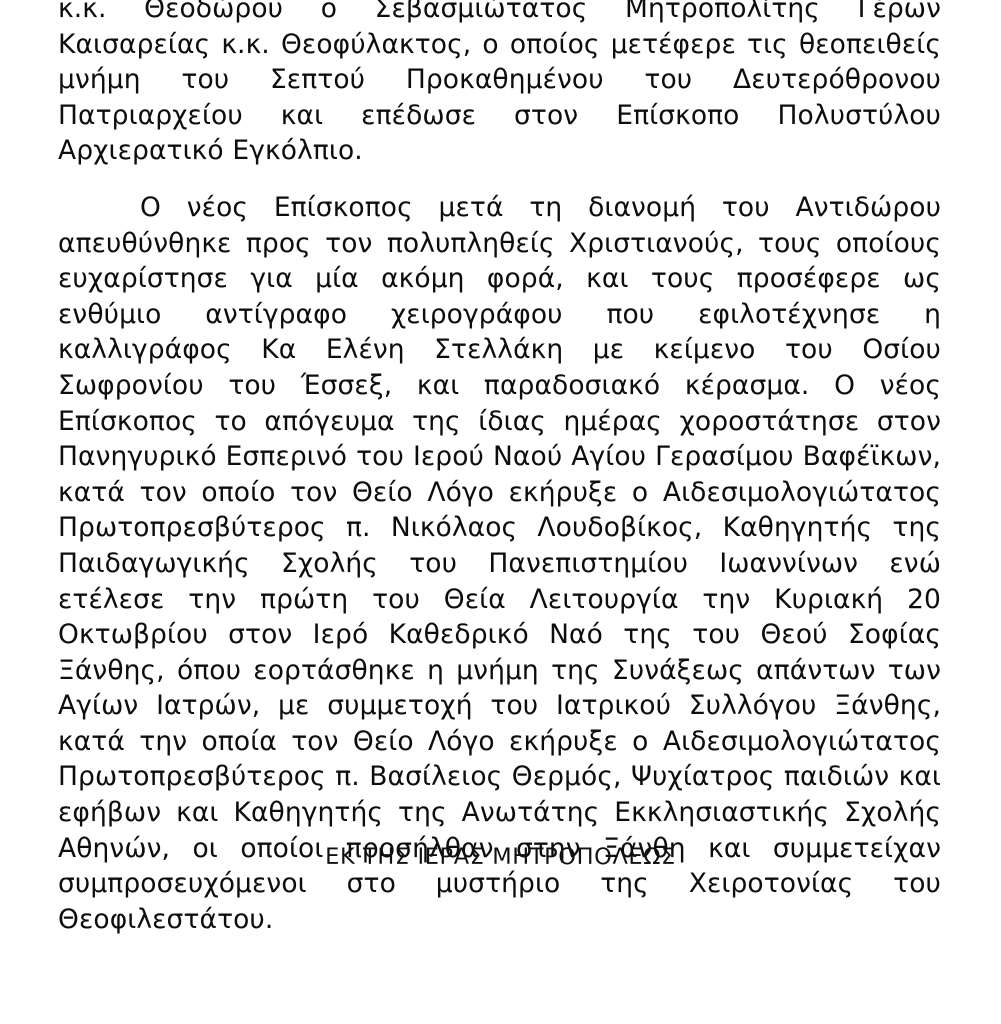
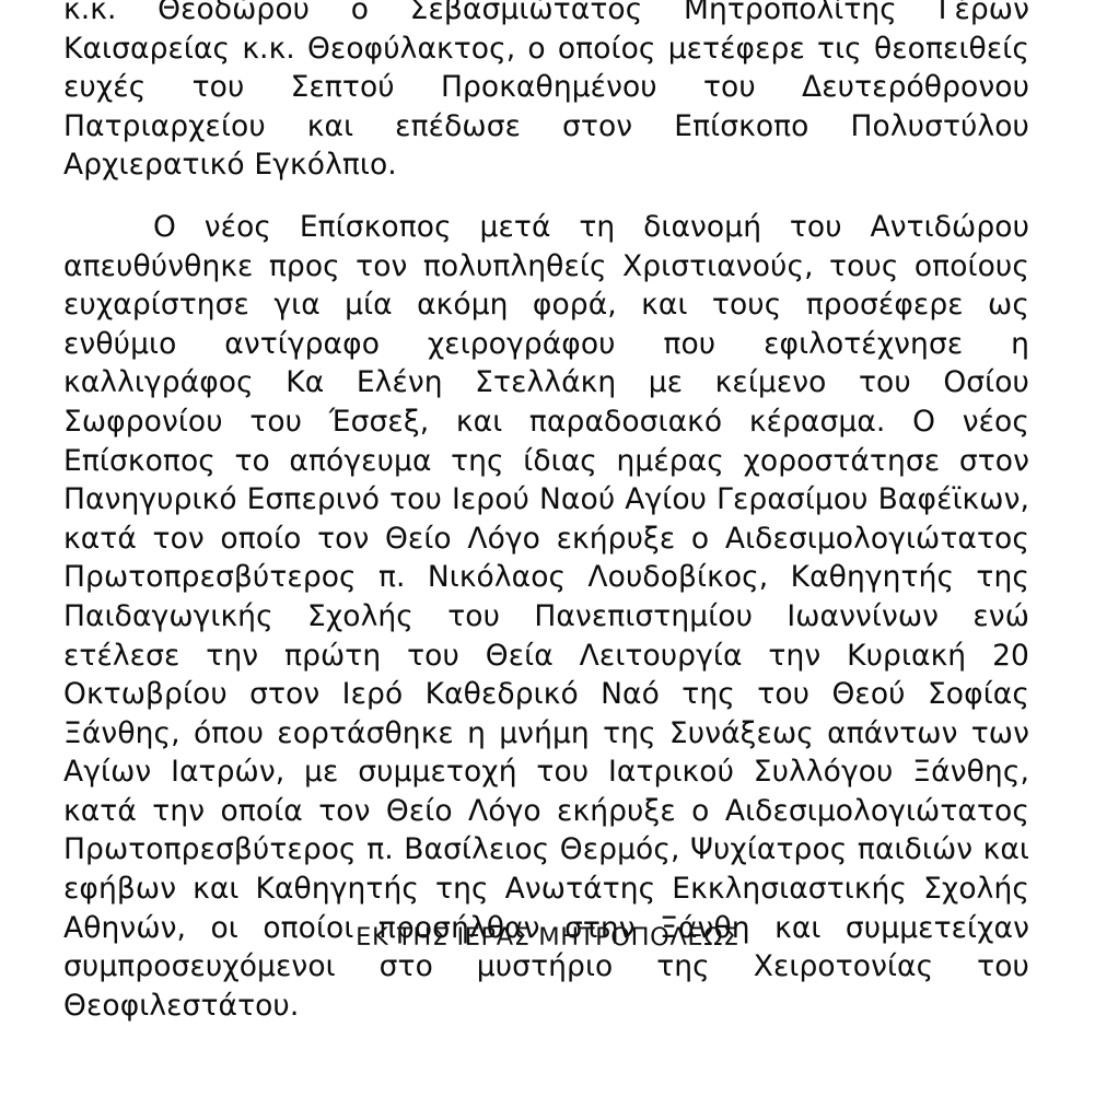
- κ.κ. Θεοδώρου ο Σεβασμιώτατος Μητροπολίτης Γέρων Καισαρείας κ.κ. Θεοφύλακτος, ο οποίος μετέφερε τις θεοπειθείς μνήμη του Σεπτού Προκαθημένου του Δευτερόθρονου Πατριαρχείου και επέδωσε στον Επίσκοπο Πολυστύλου Αρχιερατικό Εγκόλπιο.
+ κ.κ. Θεοδώρου ο Σεβασμιώτατος Μητροπολίτης Γέρων Καισαρείας κ.κ. Θεοφύλακτος, ο οποίος μετέφερε τις θεοπειθείς ευχές του Σεπτού Προκαθημένου του Δευτερόθρονου Πατριαρχείου και επέδωσε στον Επίσκοπο Πολυστύλου Αρχιερατικό Εγκόλπιο.
  Ο νέος Επίσκοπος μετά τη διανομή του Αντιδώρου απευθύνθηκε προς τον πολυπληθείς Χριστιανούς, τους οποίους ευχαρίστησε για μία ακόμη φορά, και τους προσέφερε ως ενθύμιο αντίγραφο χειρογράφου που εφιλοτέχνησε η καλλιγράφος Κα Ελένη Στελλάκη με κείμενο του Οσίου Σωφρονίου του Έσσεξ, και παραδοσιακό κέρασμα. Ο νέος Επίσκοπος το απόγευμα της ίδιας ημέρας χοροστάτησε στον Πανηγυρικό Εσπερινό του Ιερού Ναού Αγίου Γερασίμου Βαφέϊκων, κατά τον οποίο τον Θείο Λόγο εκήρυξε ο Αιδεσιμολογιώτατος Πρωτοπρεσβύτερος π. Νικόλαος Λουδοβίκος, Καθηγητής της Παιδαγωγικής Σχολής του Πανεπιστημίου Ιωαννίνων ενώ ετέλεσε την πρώτη του Θεία Λειτουργία την Κυριακή 20 Οκτωβρίου στον Ιερό Καθεδρικό Ναό της του Θεού Σοφίας Ξάνθης, όπου εορτάσθηκε η μνήμη της Συνάξεως απάντων των Αγίων Ιατρών, με συμμετοχή του Ιατρικού Συλλόγου Ξάνθης, κατά την οποία τον Θείο Λόγο εκήρυξε ο Αιδεσιμολογιώτατος Πρωτοπρεσβύτερος π. Βασίλειος Θερμός, Ψυχίατρος παιδιών και εφήβων και Καθηγητής της Ανωτάτης Εκκλησιαστικής Σχολής Αθηνών, οι οποίοι προσήλθαν στην Ξάνθη και συμμετείχαν συμπροσευχόμενοι στο μυστήριο της Χειροτονίας του Θεοφιλεστάτου.
  ΕΚ ΤΗΣ ΙΕΡΑΣ ΜΗΤΡΟΠΟΛΕΩΣ
